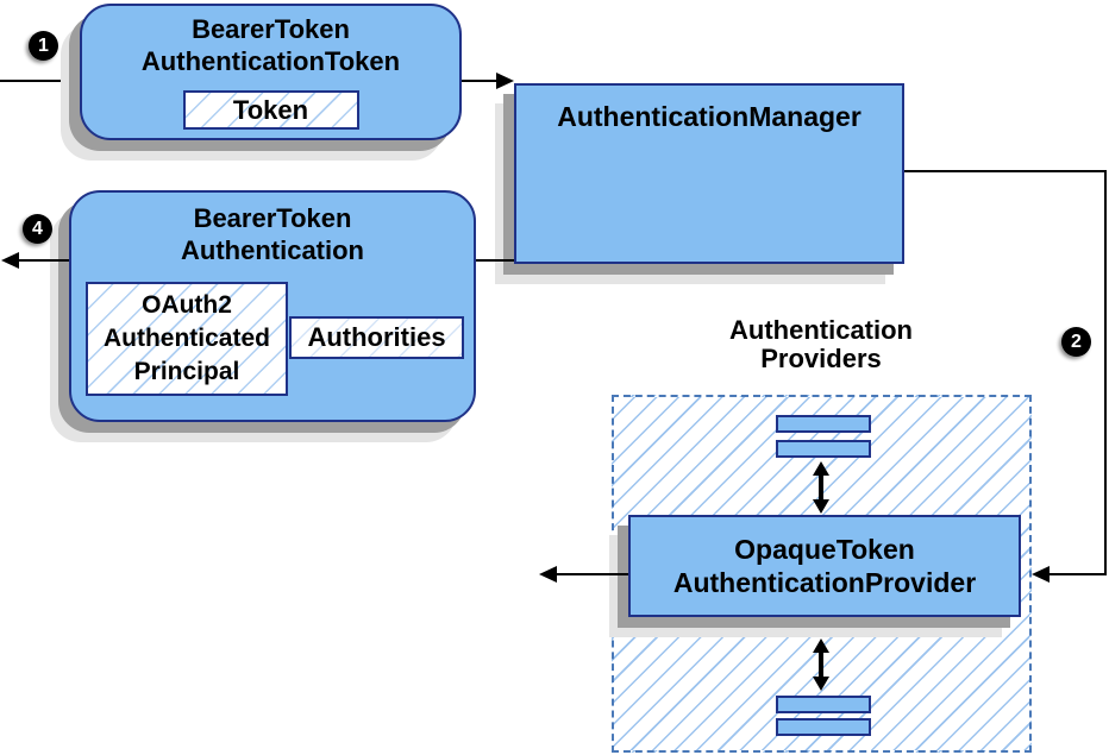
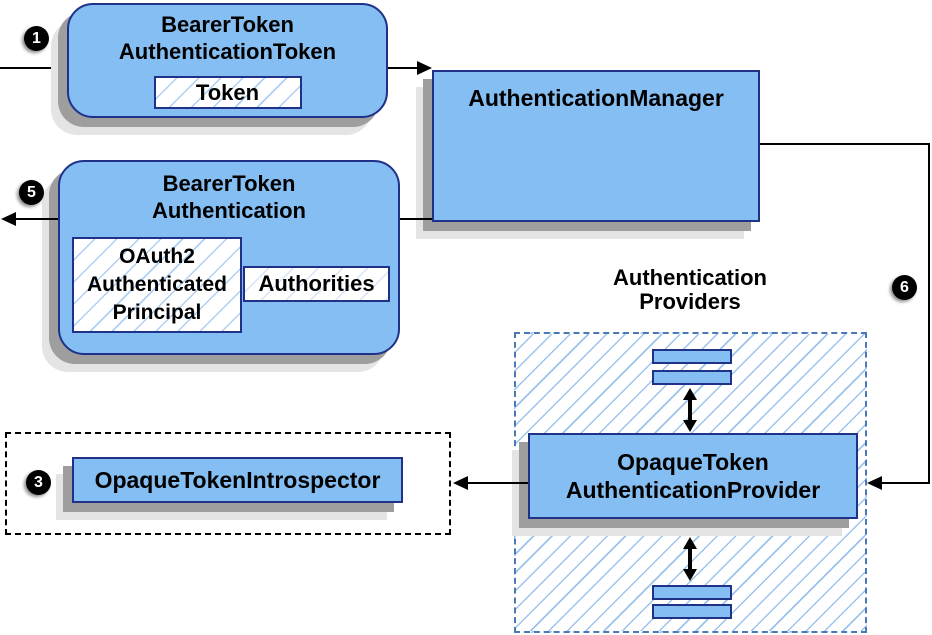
  1
  BearerToken
  AuthenticationToken
  Token
  AuthenticationManager
- 2
+ 6
  Authentication
  Providers
  OpaqueToken
  AuthenticationProvider
+ 3
+ OpaqueTokenIntrospector
  BearerToken
  Authentication
  OAuth2
  Authenticated
  Principal
  Authorities
- 4
+ 5
